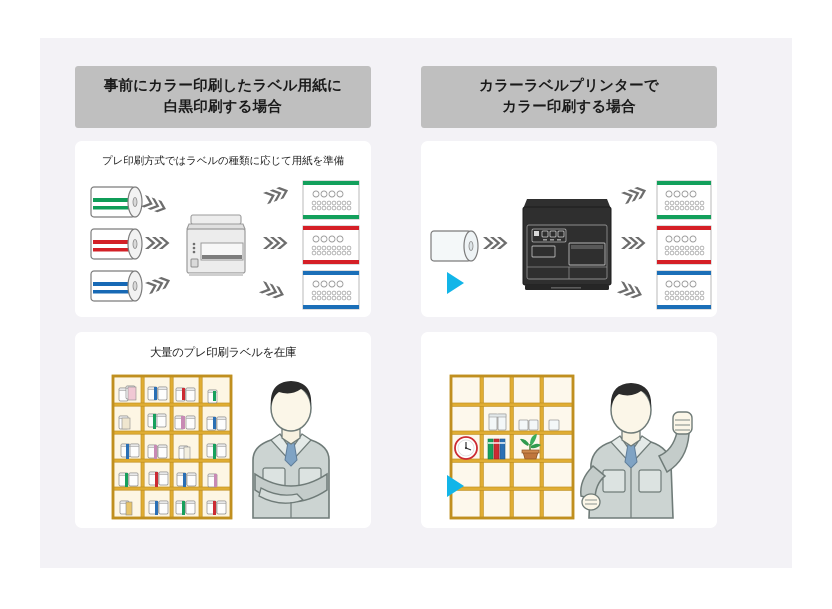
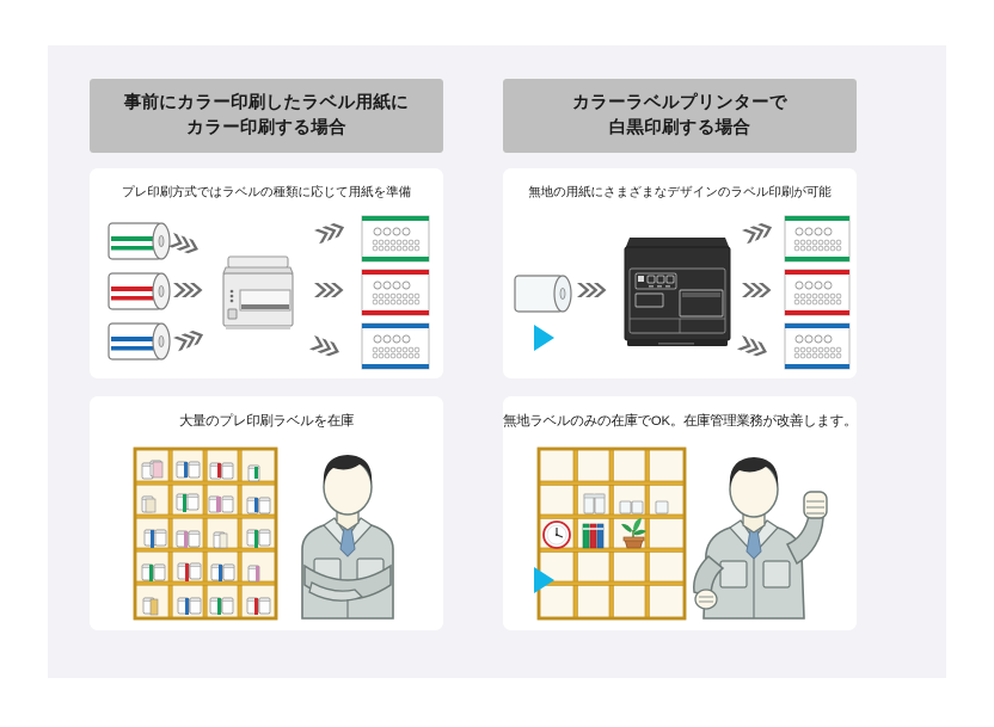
  事前にカラー印刷したラベル用紙に
- 白黒印刷する場合
+ カラー印刷する場合
  プレ印刷方式ではラベルの種類に応じて用紙を準備
  大量のプレ印刷ラベルを在庫
  カラーラベルプリンターで
- カラー印刷する場合
+ 白黒印刷する場合
+ 無地の用紙にさまざまなデザインのラベル印刷が可能
+ 無地ラベルのみの在庫でOK。在庫管理業務が改善します。
